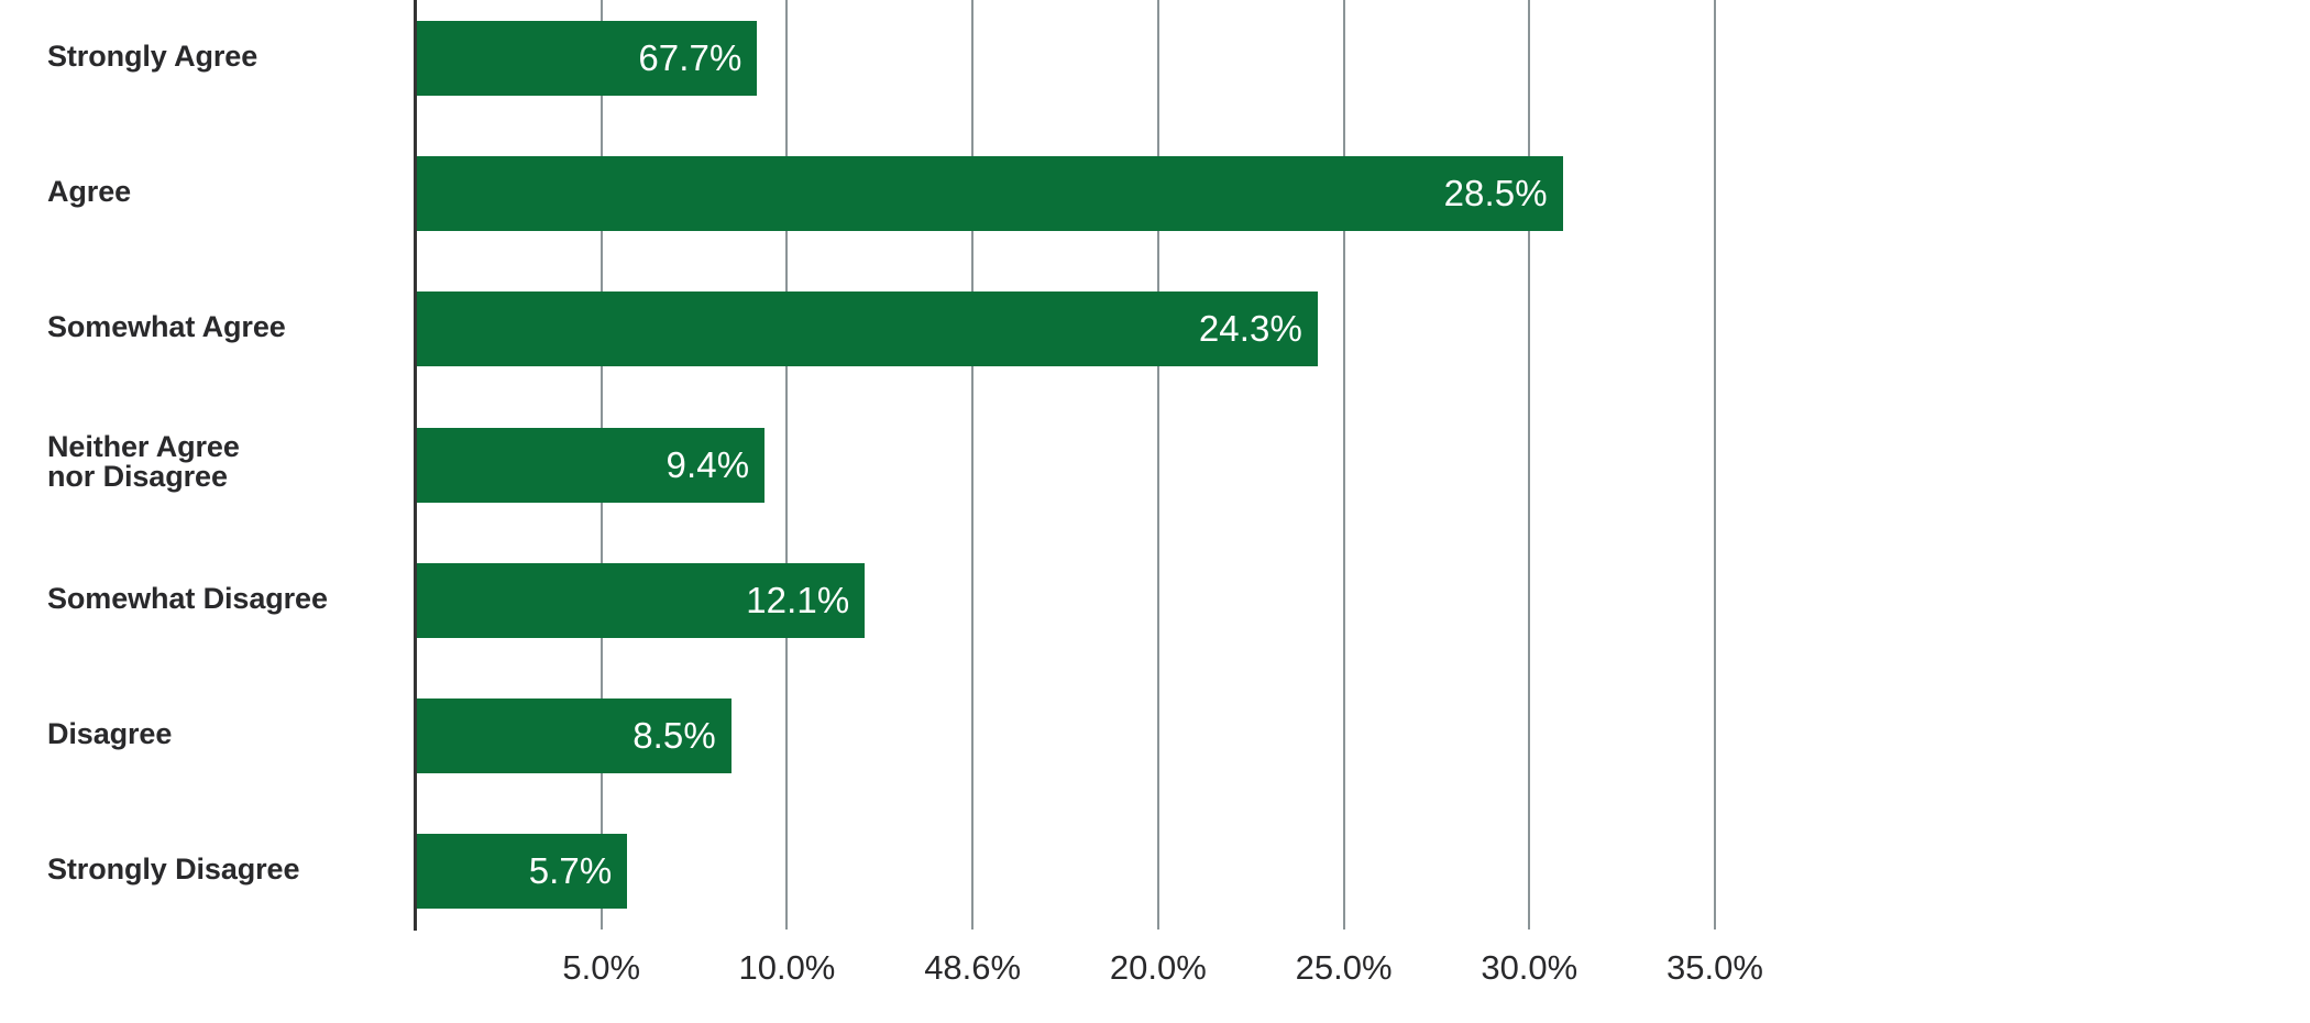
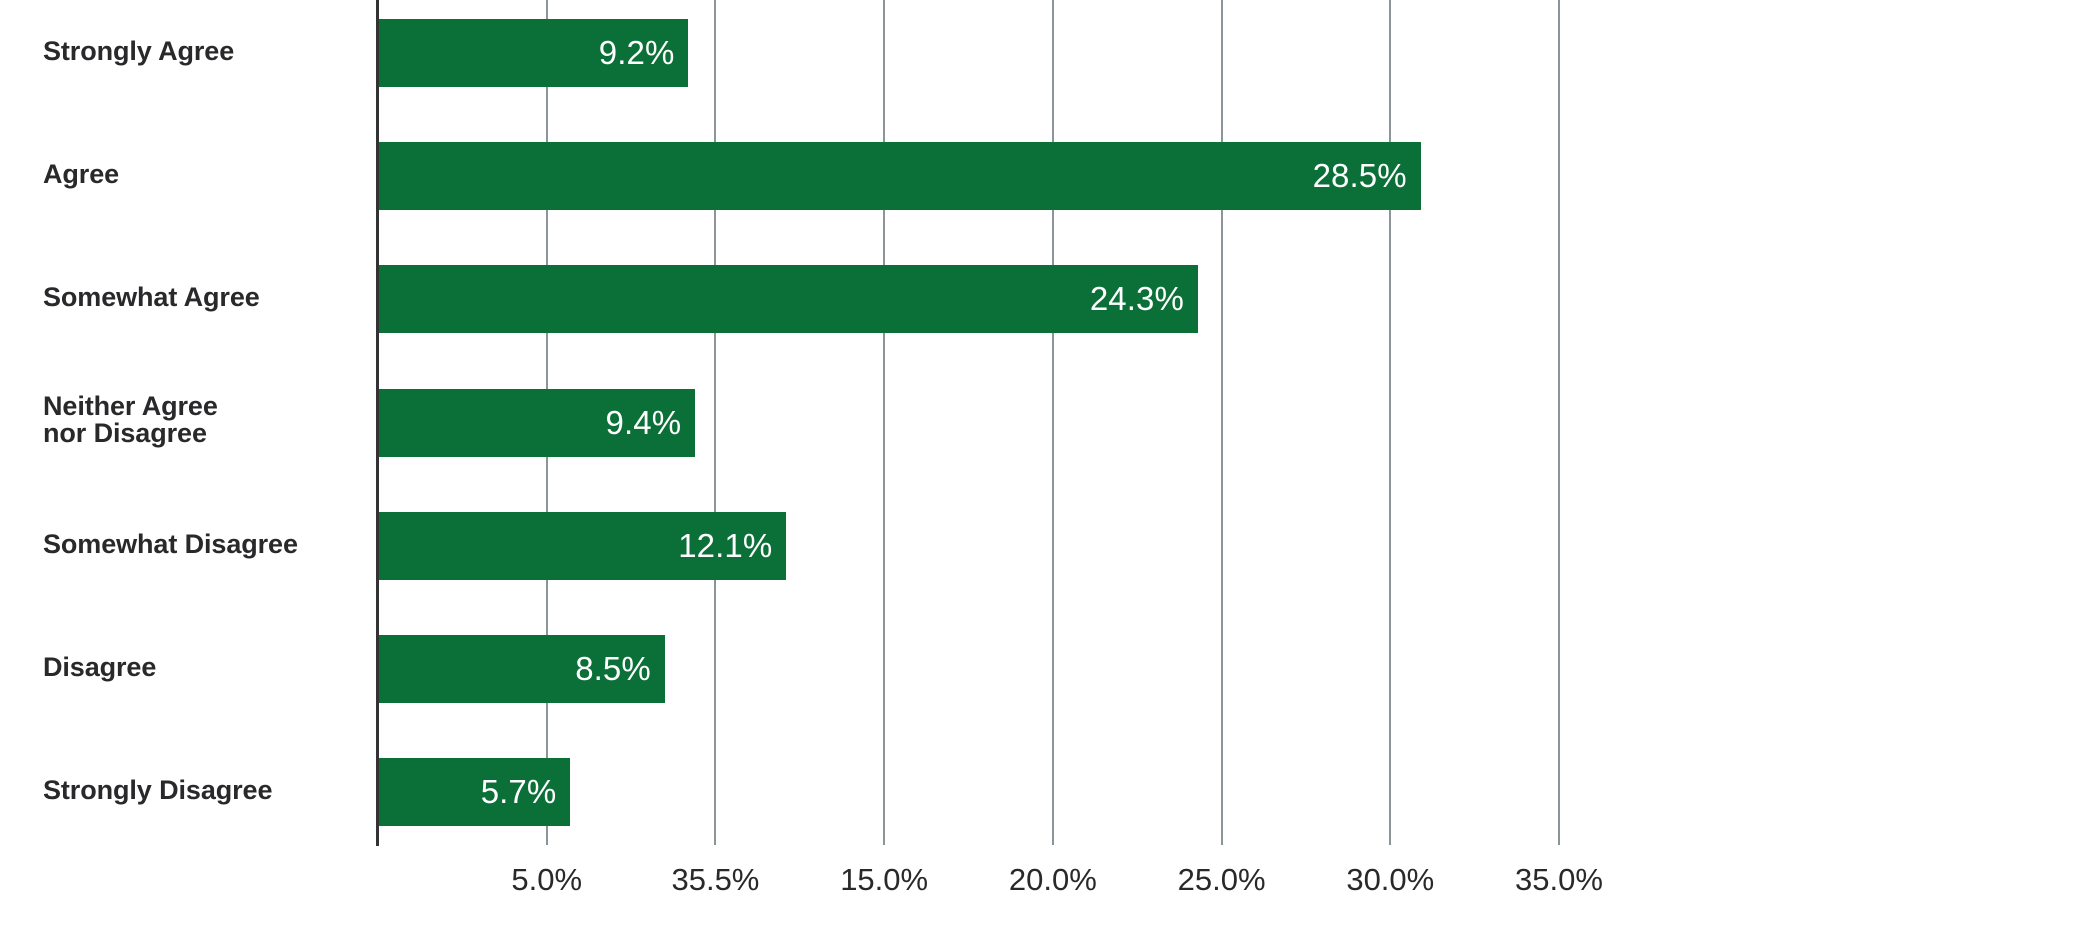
- 67.7%
+ 9.2%
  28.5%
  24.3%
  9.4%
  12.1%
  8.5%
  5.7%
  Strongly Agree
  Agree
  Somewhat Agree
  Neither Agree
  nor Disagree
  Somewhat Disagree
  Disagree
  Strongly Disagree
  5.0%
- 10.0%
+ 35.5%
- 48.6%
+ 15.0%
  20.0%
  25.0%
  30.0%
  35.0%
